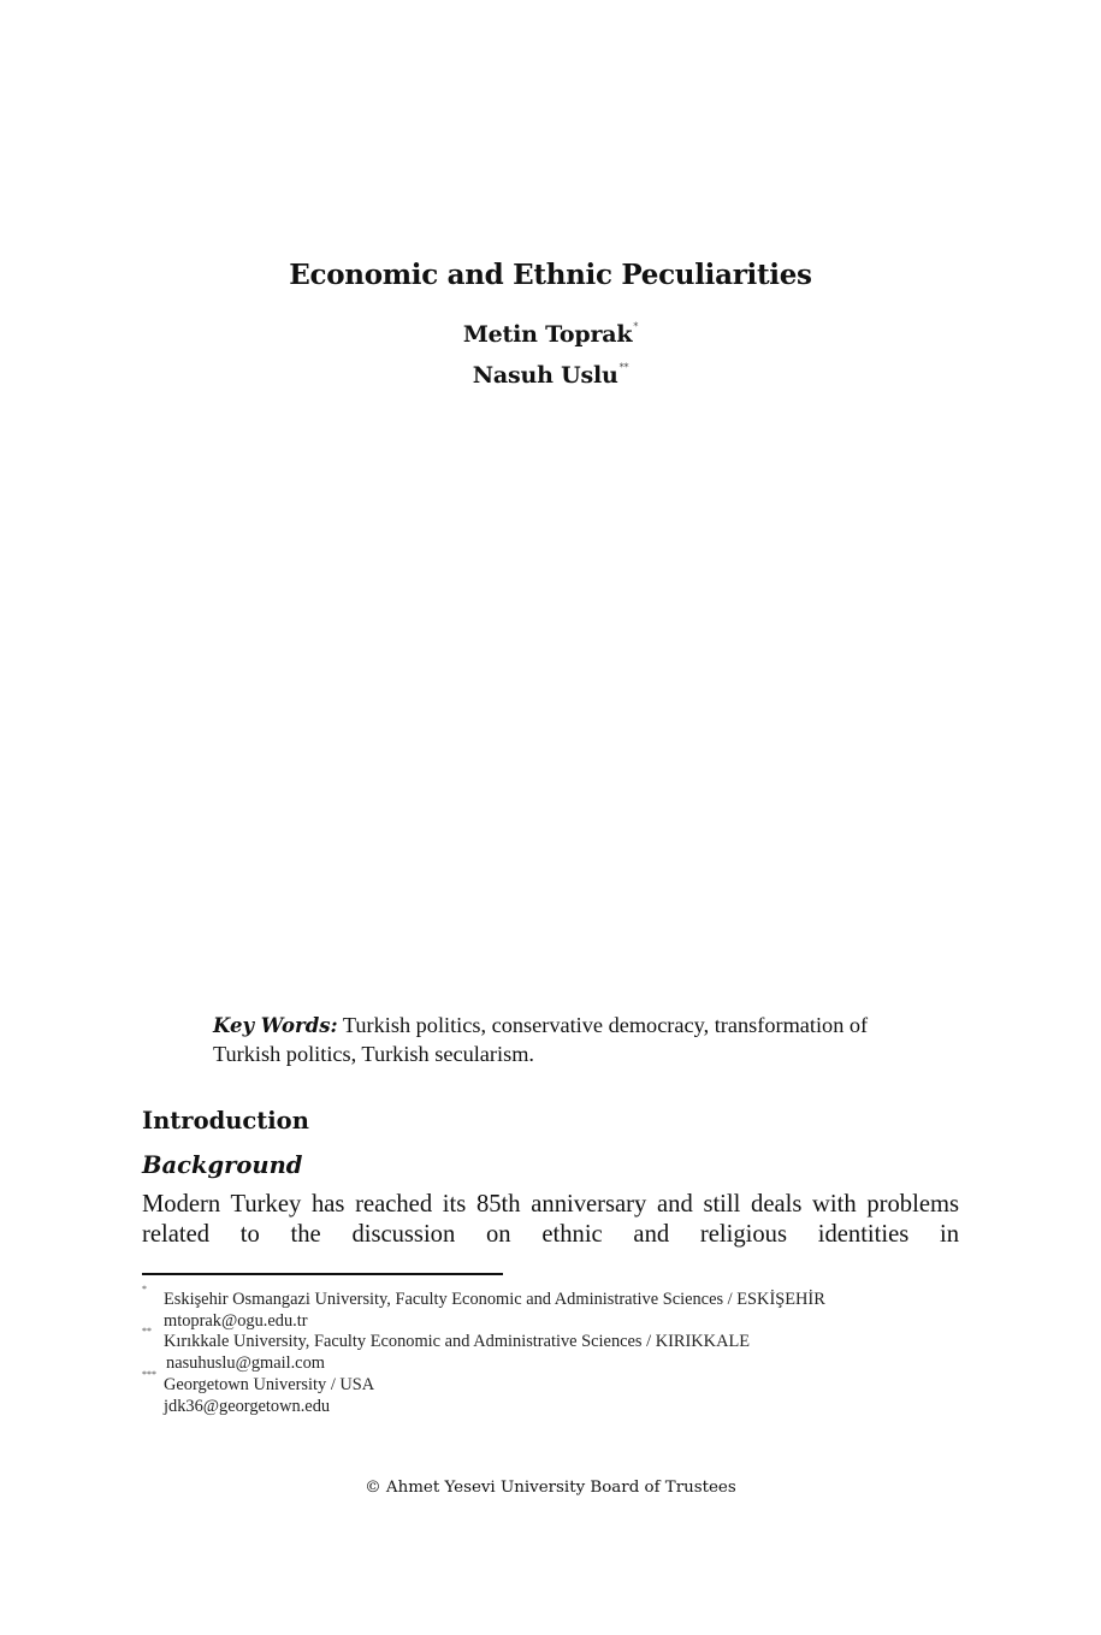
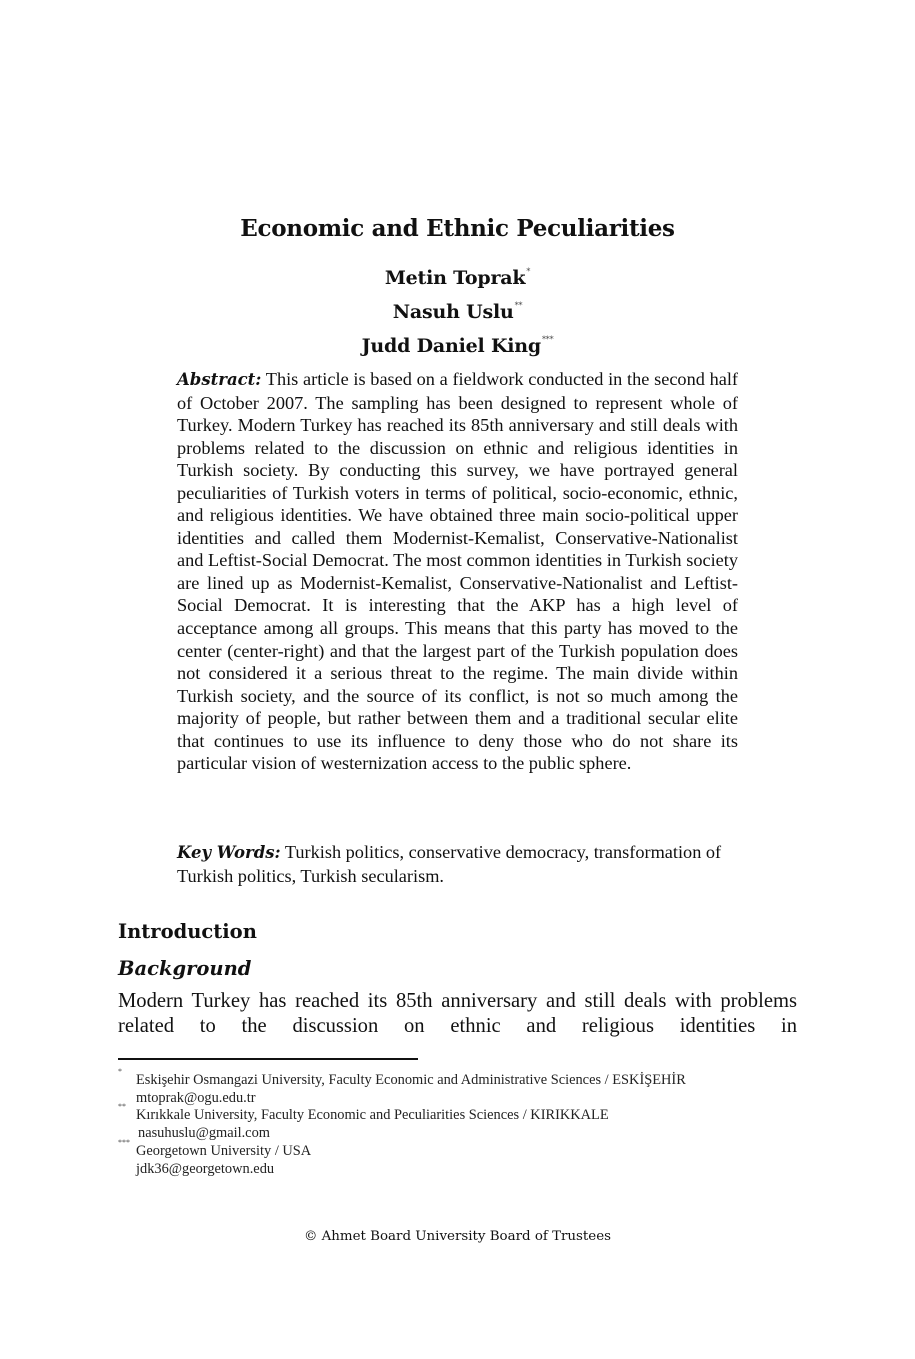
  Economic and Ethnic Peculiarities
  Metin Toprak*
  Nasuh Uslu**
+ Judd Daniel King***
+ Abstract: This article is based on a fieldwork conducted in the second half of October 2007. The sampling has been designed to represent whole of Turkey. Modern Turkey has reached its 85th anniversary and still deals with problems related to the discussion on ethnic and religious identities in Turkish society. By conducting this survey, we have portrayed general peculiarities of Turkish voters in terms of political, socio-economic, ethnic, and religious identities. We have obtained three main socio-political upper identities and called them Modernist-Kemalist, Conservative-Nationalist and Leftist-Social Democrat. The most common identities in Turkish society are lined up as Modernist-Kemalist, Conservative-Nationalist and Leftist-Social Democrat. It is interesting that the AKP has a high level of acceptance among all groups. This means that this party has moved to the center (center-right) and that the largest part of the Turkish population does not considered it a serious threat to the regime. The main divide within Turkish society, and the source of its conflict, is not so much among the majority of people, but rather between them and a traditional secular elite that continues to use its influence to deny those who do not share its particular vision of westernization access to the public sphere.
  Key Words: Turkish politics, conservative democracy, transformation of Turkish politics, Turkish secularism.
  Introduction
  Background
  Modern Turkey has reached its 85th anniversary and still deals with problems related to the discussion on ethnic and religious identities in
  *
  Eskişehir Osmangazi University, Faculty Economic and Administrative Sciences / ESKİŞEHİR
  mtoprak@ogu.edu.tr
  **
- Kırıkkale University, Faculty Economic and Administrative Sciences / KIRIKKALE
+ Kırıkkale University, Faculty Economic and Peculiarities Sciences / KIRIKKALE
  nasuhuslu@gmail.com
  ***
  Georgetown University / USA
  jdk36@georgetown.edu
- © Ahmet Yesevi University Board of Trustees
+ © Ahmet Board University Board of Trustees
